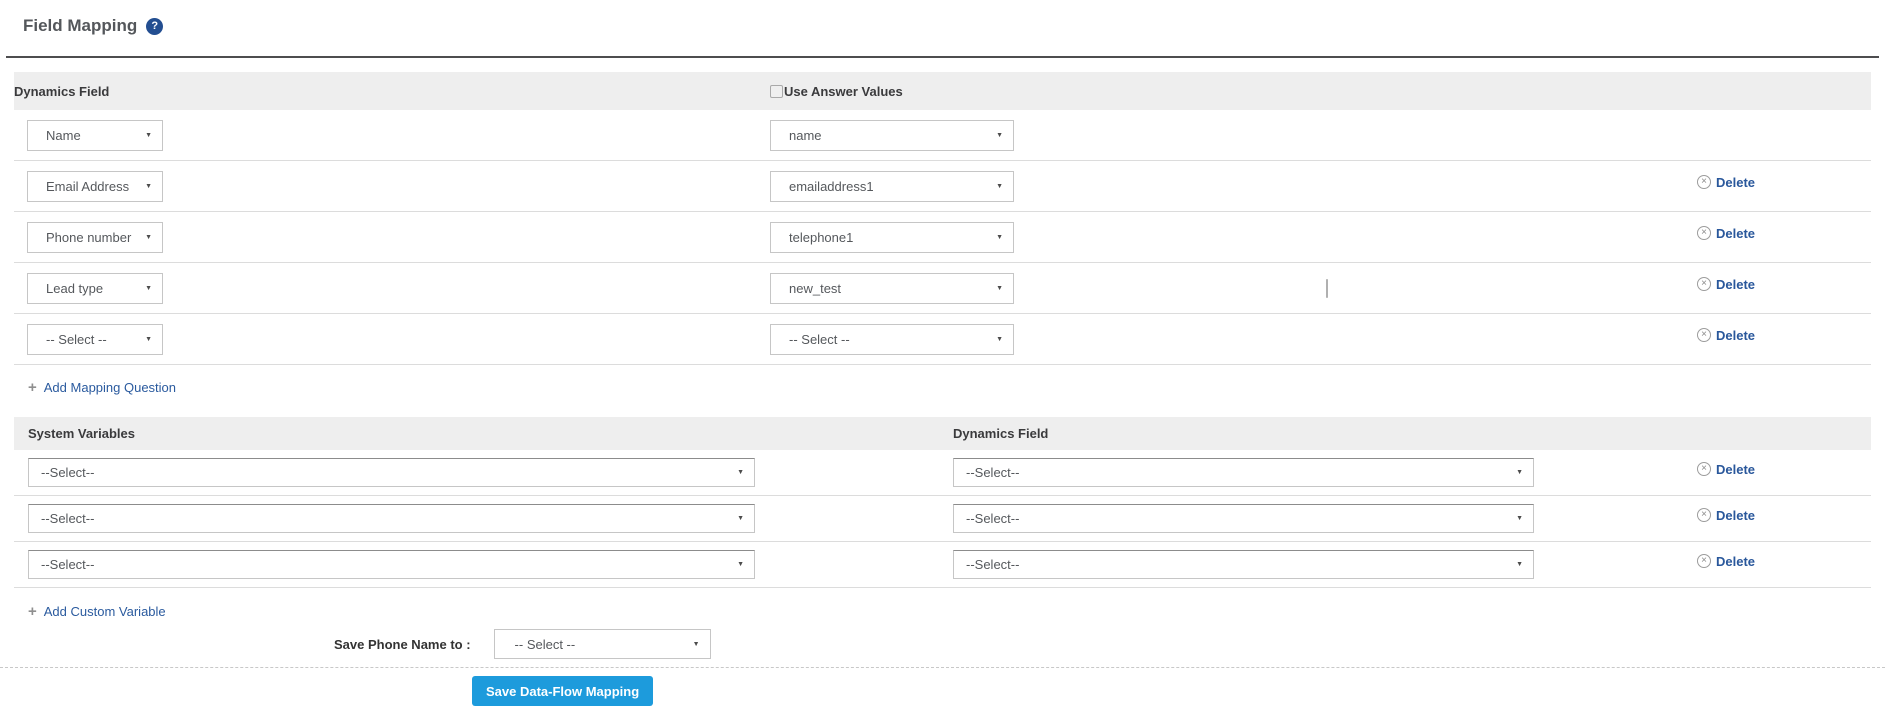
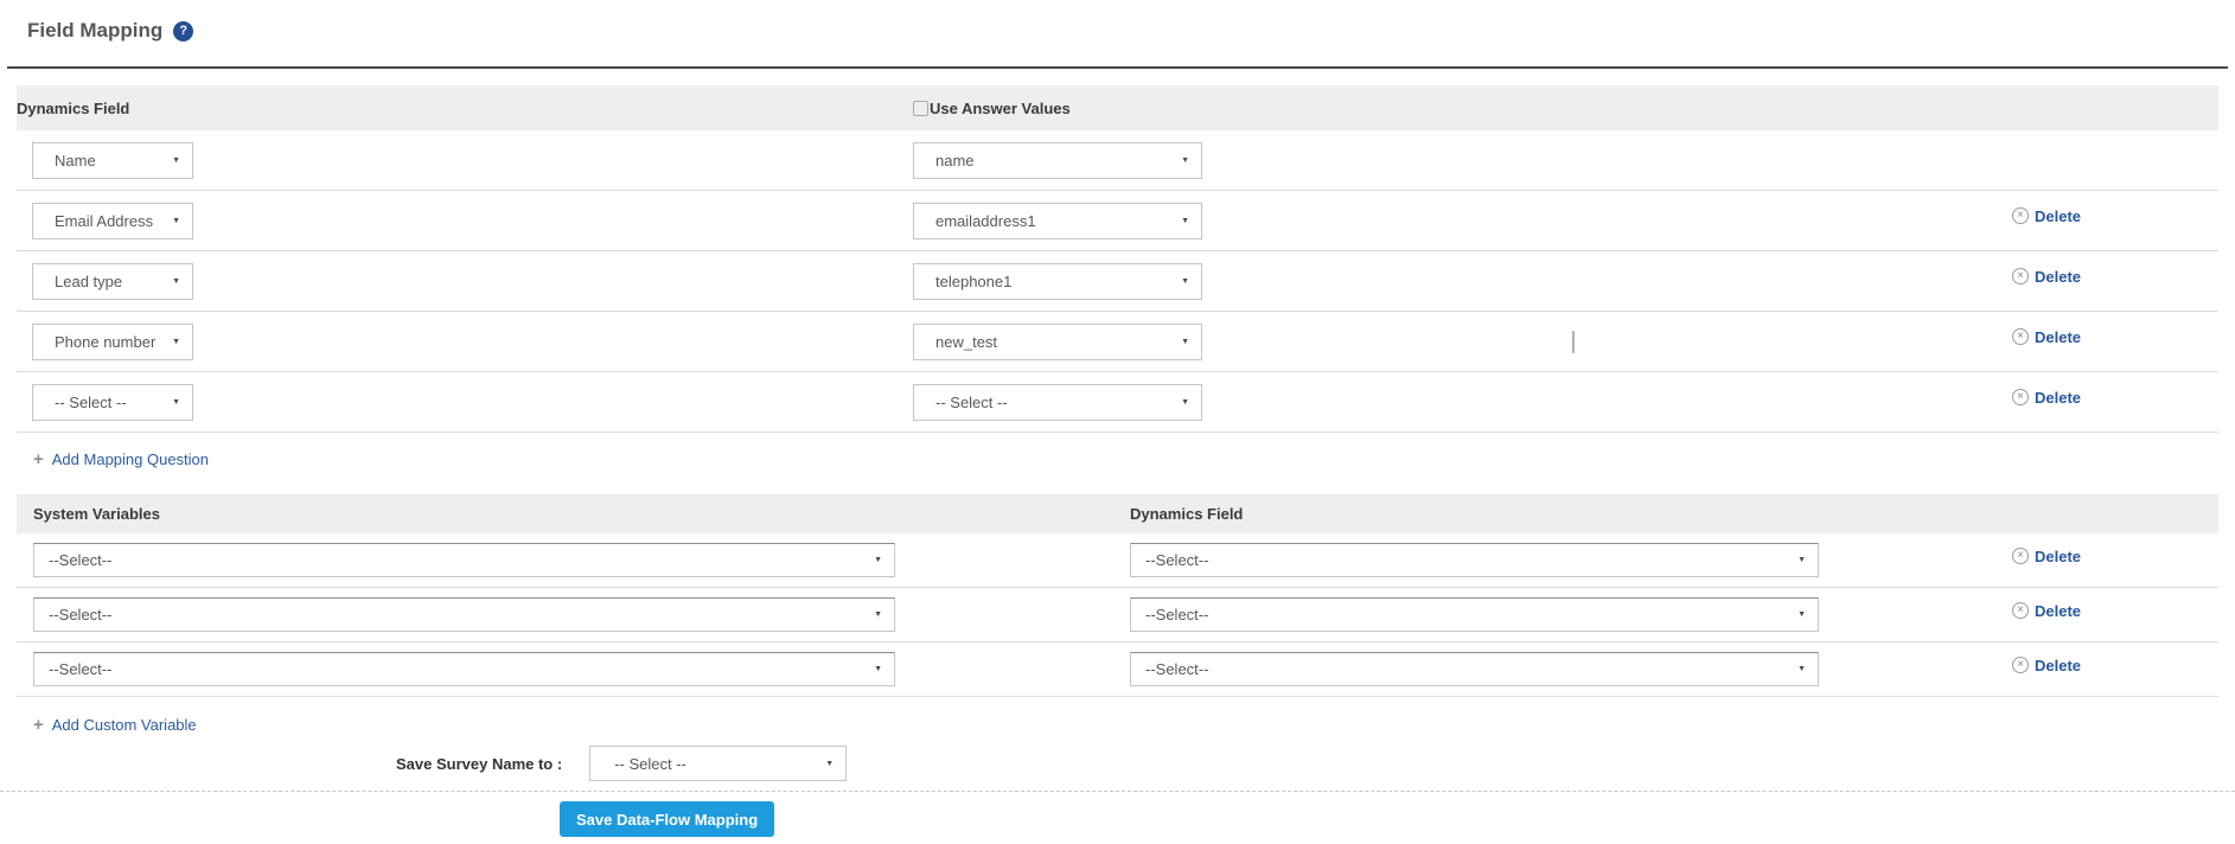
  Field Mapping
  ?
  Dynamics Field
  Use Answer Values
  Name
  name
  Email Address
  emailaddress1
  ×
  Delete
- Phone number
+ Lead type
  telephone1
  ×
  Delete
- Lead type
+ Phone number
  new_test
  ×
  Delete
  -- Select --
  -- Select --
  ×
  Delete
  +
  Add Mapping Question
  System Variables
  Dynamics Field
  --Select--
  --Select--
  ×
  Delete
  --Select--
  --Select--
  ×
  Delete
  --Select--
  --Select--
  ×
  Delete
  +
  Add Custom Variable
- Save Phone Name to :
+ Save Survey Name to :
  -- Select --
  Save Data-Flow Mapping
